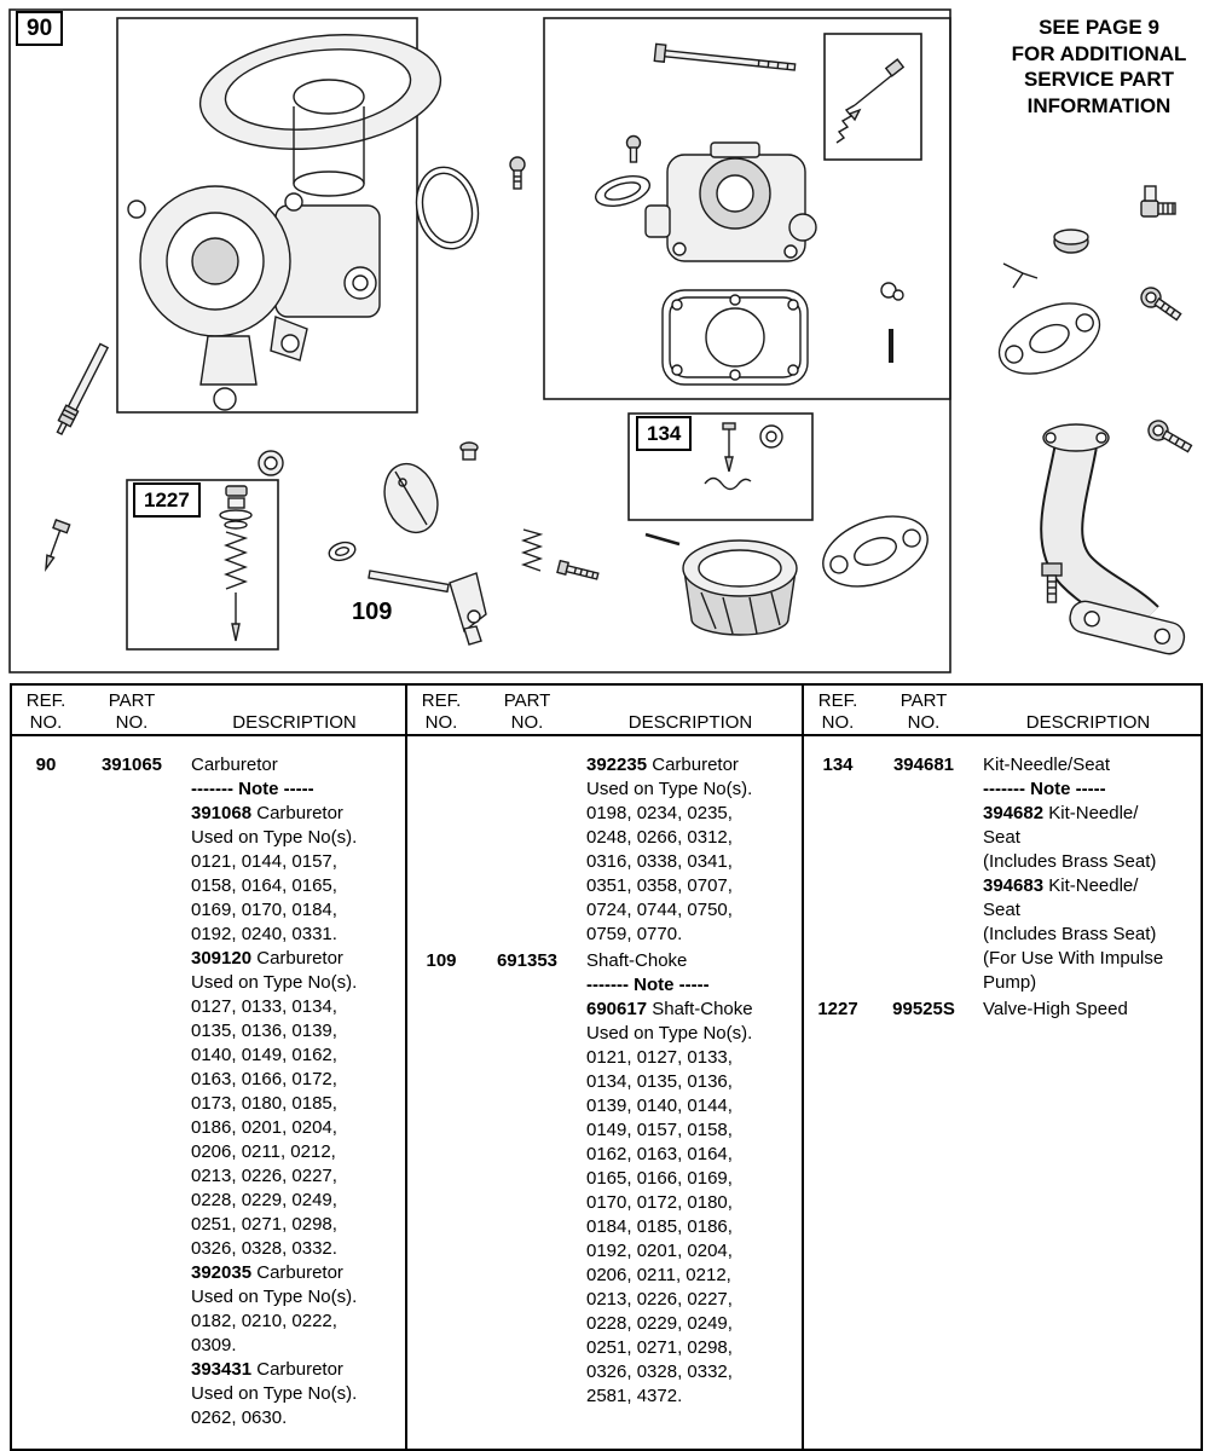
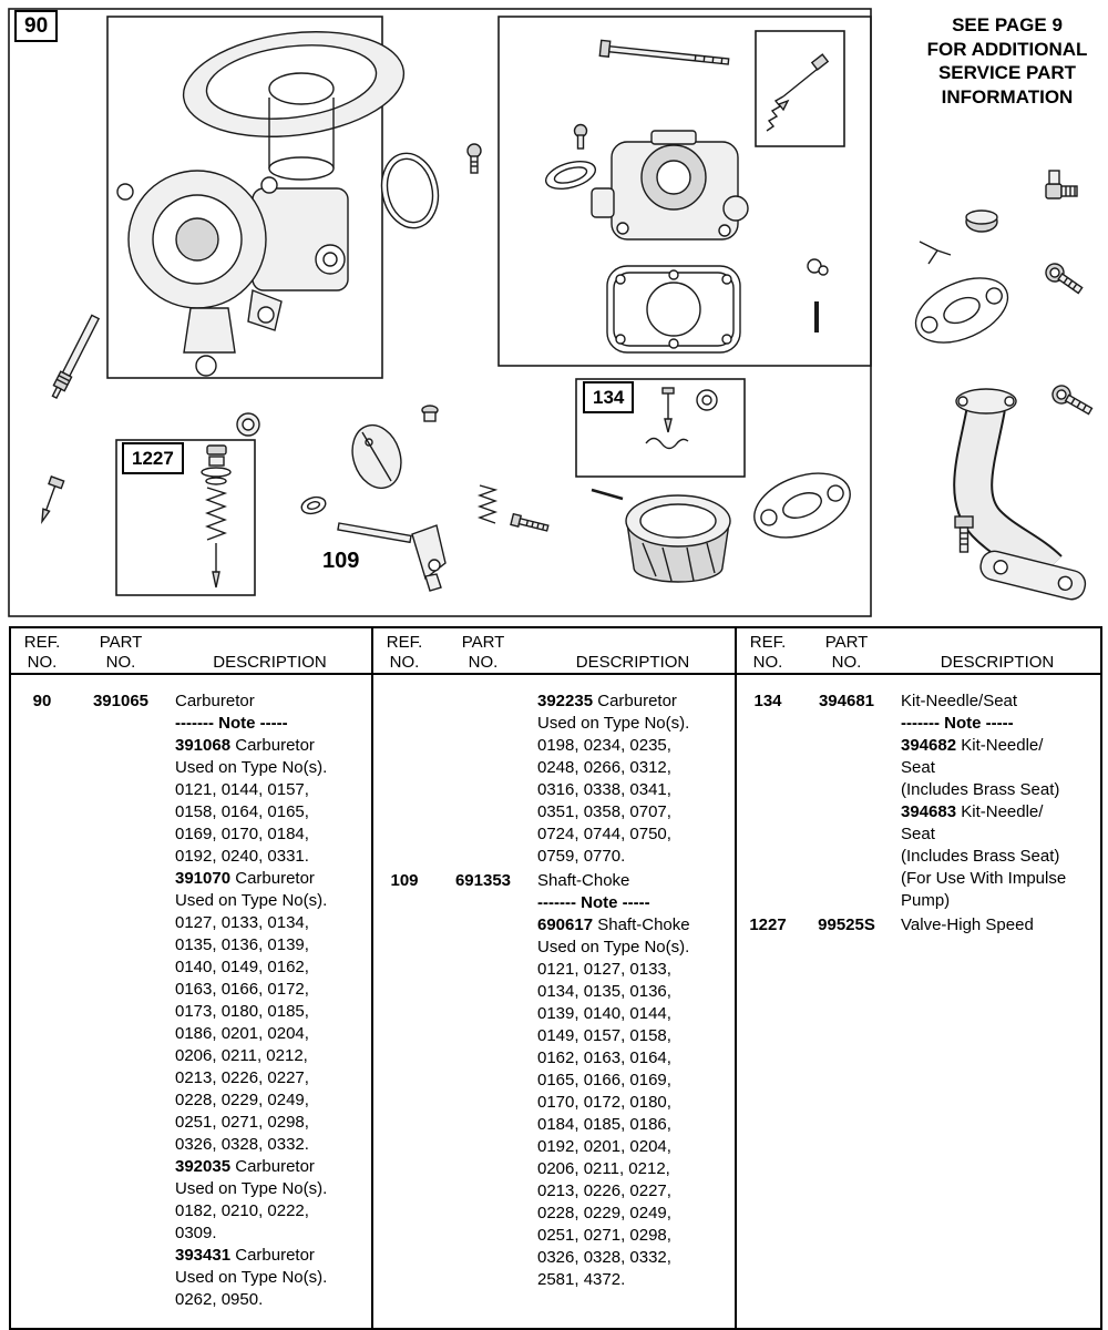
  90
  1227
  134
  109
  SEE PAGE 9
  FOR ADDITIONAL
  SERVICE PART
  INFORMATION
  REF.
  NO.
  PART
  NO.
  DESCRIPTION
  90
  391065
  Carburetor
  ------- Note -----
  391068 Carburetor
  Used on Type No(s).
  0121, 0144, 0157,
  0158, 0164, 0165,
  0169, 0170, 0184,
  0192, 0240, 0331.
- 309120 Carburetor
+ 391070 Carburetor
  Used on Type No(s).
  0127, 0133, 0134,
  0135, 0136, 0139,
  0140, 0149, 0162,
  0163, 0166, 0172,
  0173, 0180, 0185,
  0186, 0201, 0204,
  0206, 0211, 0212,
  0213, 0226, 0227,
  0228, 0229, 0249,
  0251, 0271, 0298,
  0326, 0328, 0332.
  392035 Carburetor
  Used on Type No(s).
  0182, 0210, 0222,
  0309.
  393431 Carburetor
  Used on Type No(s).
- 0262, 0630.
+ 0262, 0950.
  REF.
  NO.
  PART
  NO.
  DESCRIPTION
  392235 Carburetor
  Used on Type No(s).
  0198, 0234, 0235,
  0248, 0266, 0312,
  0316, 0338, 0341,
  0351, 0358, 0707,
  0724, 0744, 0750,
  0759, 0770.
  109
  691353
  Shaft-Choke
  ------- Note -----
  690617 Shaft-Choke
  Used on Type No(s).
  0121, 0127, 0133,
  0134, 0135, 0136,
  0139, 0140, 0144,
  0149, 0157, 0158,
  0162, 0163, 0164,
  0165, 0166, 0169,
  0170, 0172, 0180,
  0184, 0185, 0186,
  0192, 0201, 0204,
  0206, 0211, 0212,
  0213, 0226, 0227,
  0228, 0229, 0249,
  0251, 0271, 0298,
  0326, 0328, 0332,
  2581, 4372.
  REF.
  NO.
  PART
  NO.
  DESCRIPTION
  134
  394681
  Kit-Needle/Seat
  ------- Note -----
  394682 Kit-Needle/
  Seat
  (Includes Brass Seat)
  394683 Kit-Needle/
  Seat
  (Includes Brass Seat)
  (For Use With Impulse
  Pump)
  1227
  99525S
  Valve-High Speed
